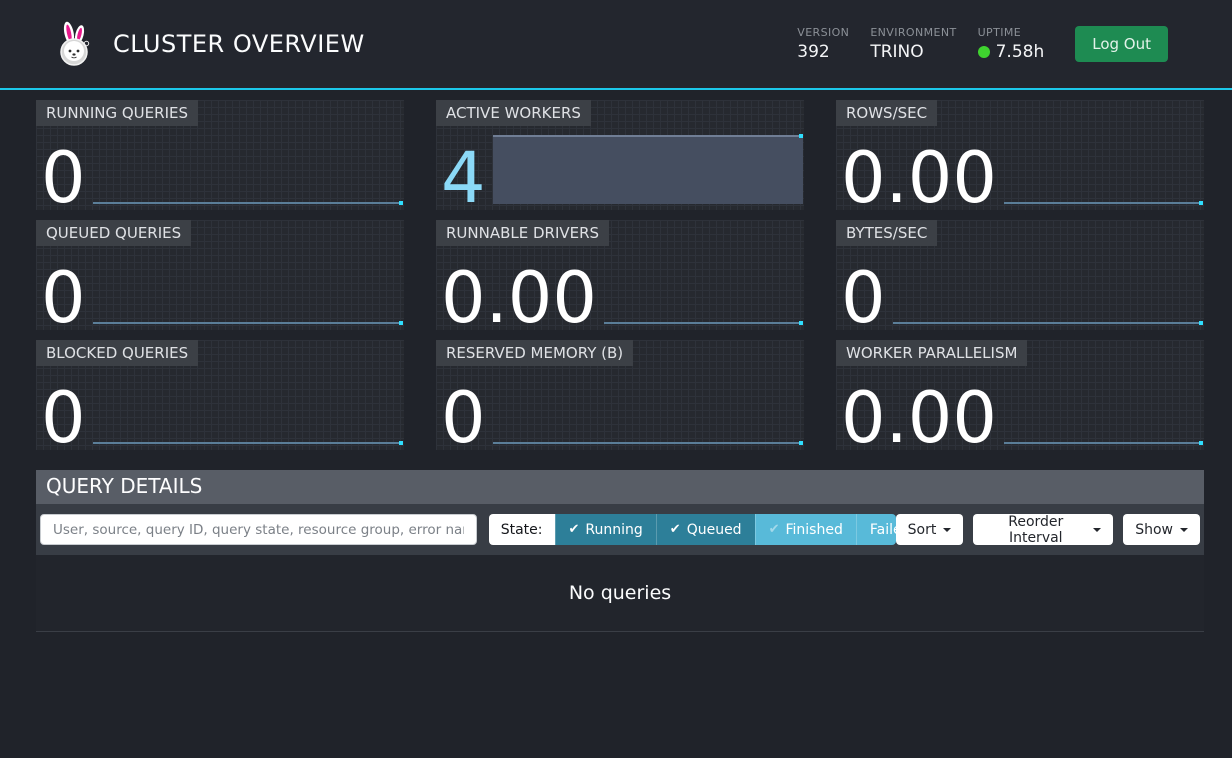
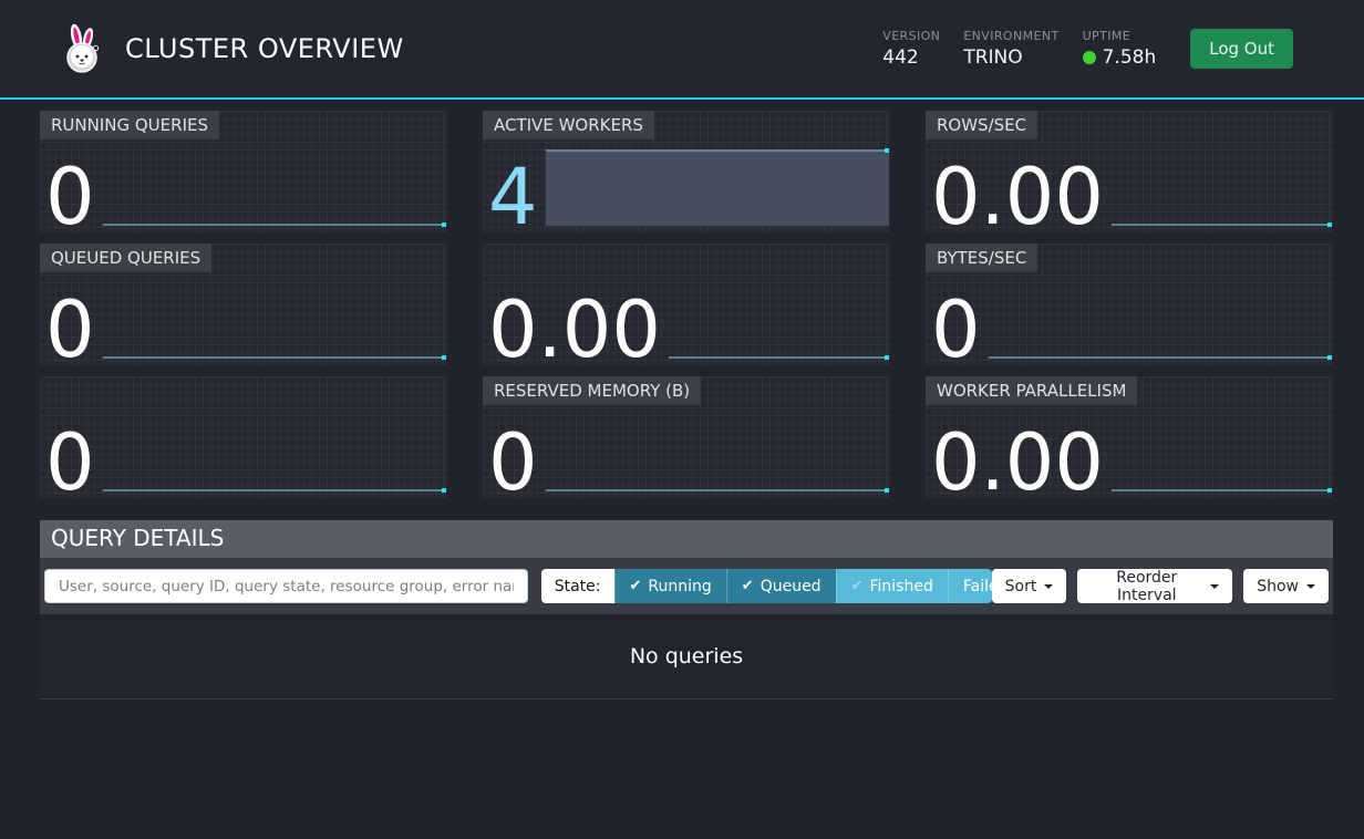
  CLUSTER OVERVIEW
  VERSION
- 392
+ 442
  ENVIRONMENT
  TRINO
  UPTIME
  7.58h
  Log Out
  RUNNING QUERIES
  0
  ACTIVE WORKERS
  4
  ROWS/SEC
  0.00
  QUEUED QUERIES
  0
- RUNNABLE DRIVERS
  0.00
  BYTES/SEC
  0
- BLOCKED QUERIES
  0
  RESERVED MEMORY (B)
  0
  WORKER PARALLELISM
  0.00
  QUERY DETAILS
  User, source, query ID, query state, resource group, error na
  State:
  ✔
  Running
  ✔
  Queued
  ✔
  Finished
  Sort
  Reorder Interval
  Show
  No queries
